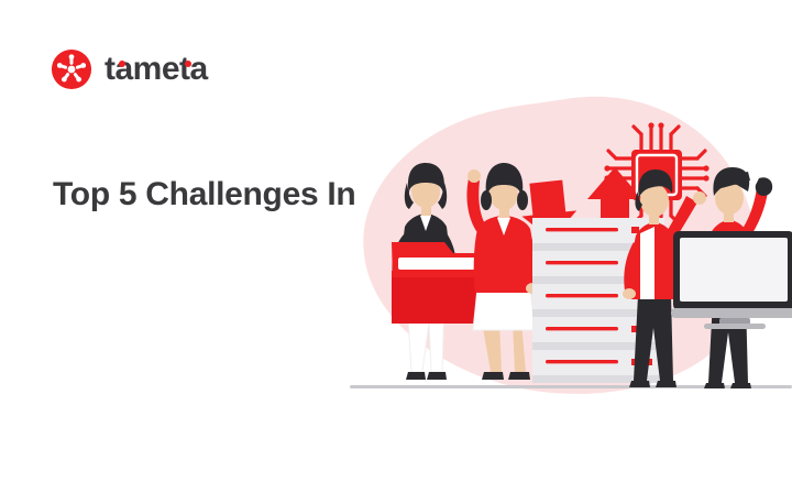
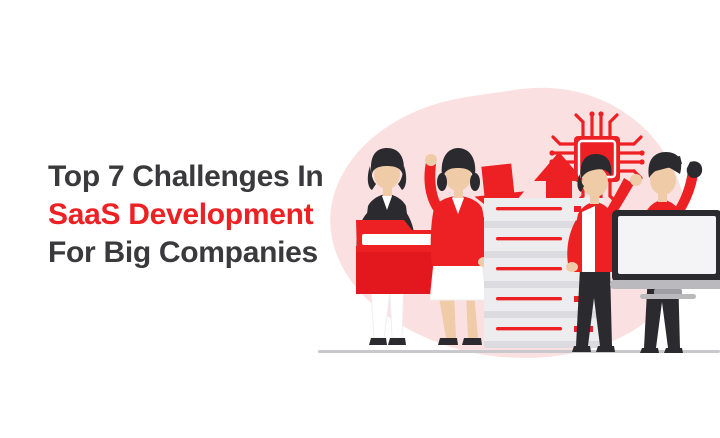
- tameta
- Top 5 Challenges In
+ Top 7 Challenges In
+ SaaS Development
+ For Big Companies
